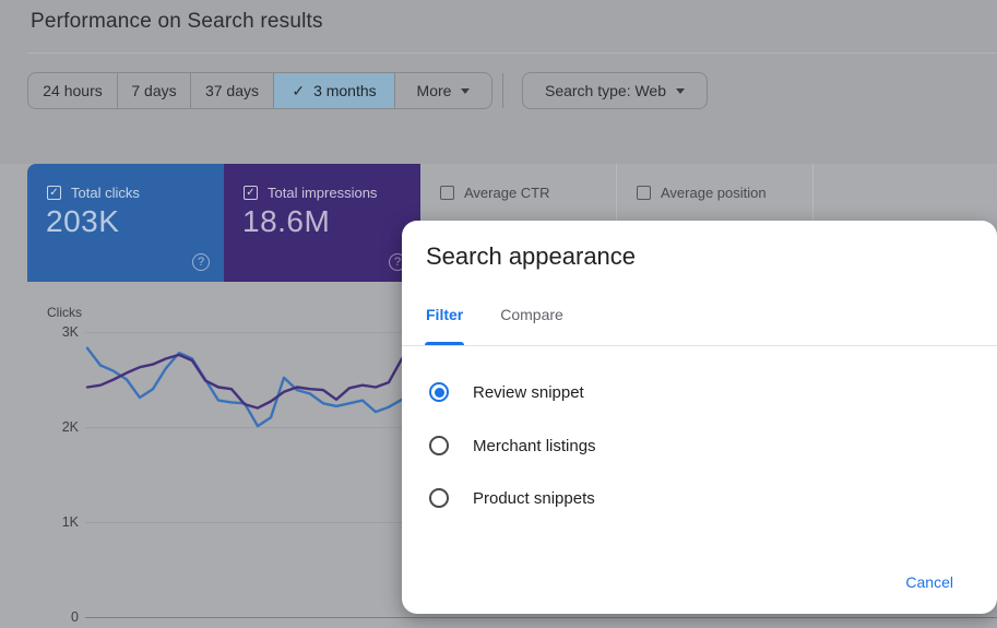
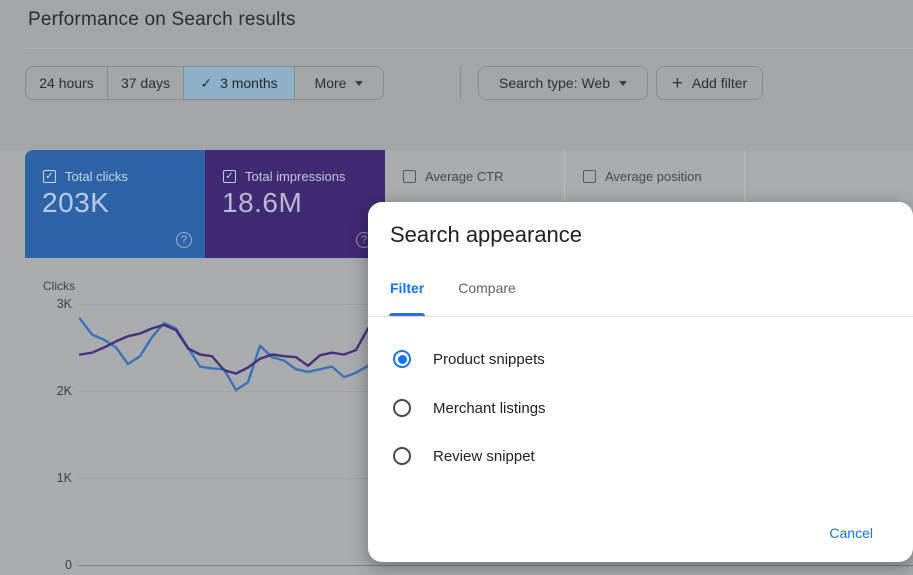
  Performance on Search results
  24 hours
- 7 days
  37 days
  ✓
  3 months
  More
  Search type: Web
+ +
+ Add filter
  ✓
  Total clicks
  203K
  ?
  ✓
  Total impressions
  18.6M
  ?
  Average CTR
  Average position
  Clicks
  3K
  2K
  1K
  0
  Search appearance
  Filter
  Compare
- Review snippet
+ Product snippets
  Merchant listings
- Product snippets
+ Review snippet
  Cancel
